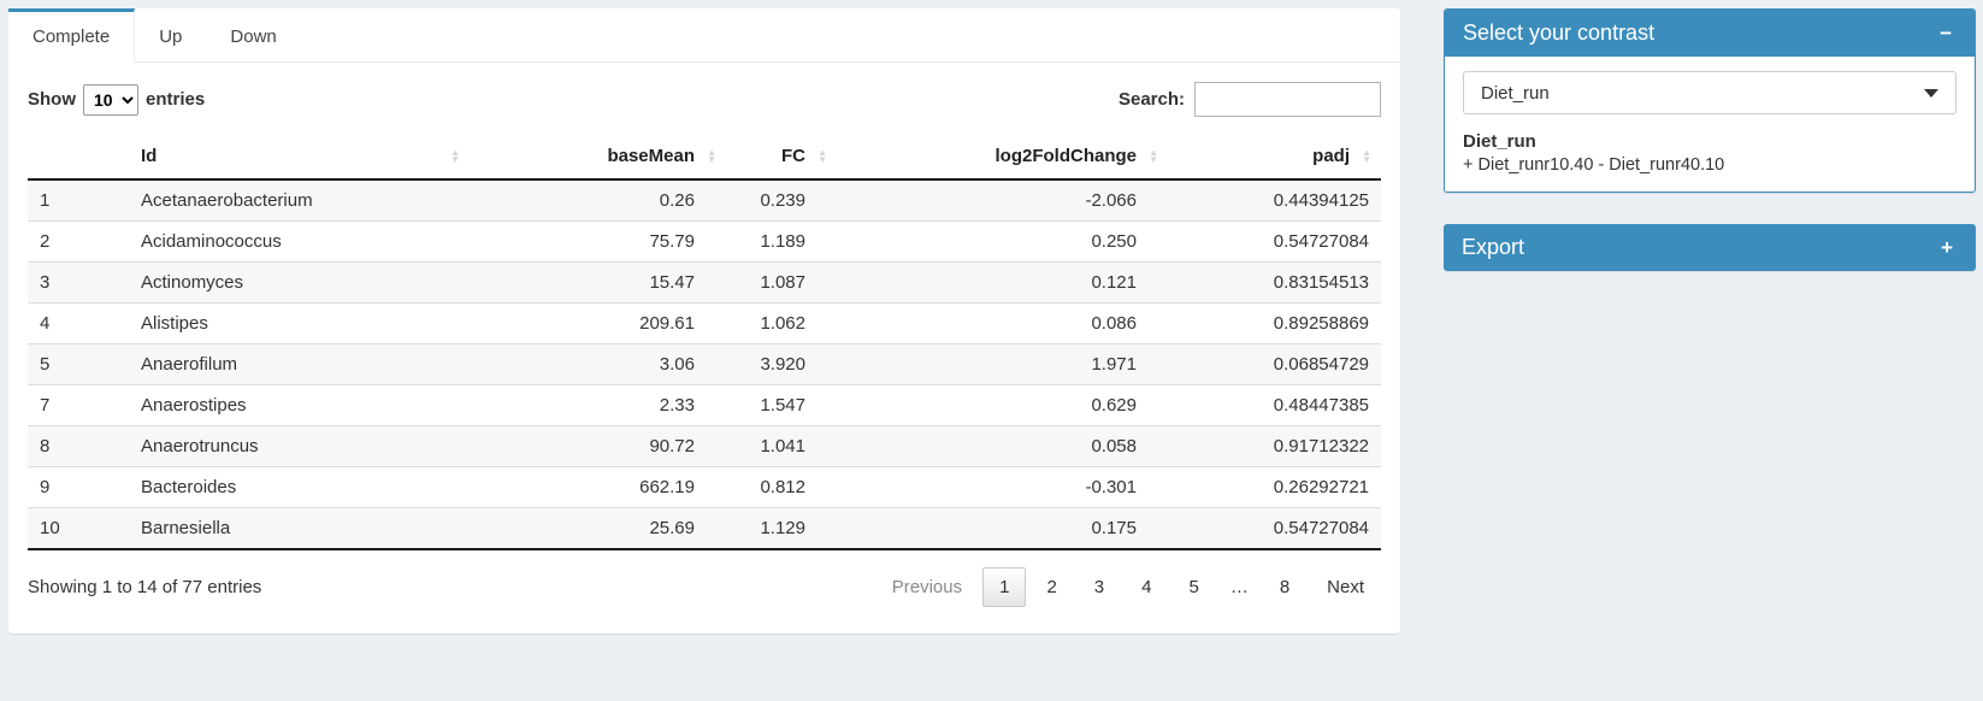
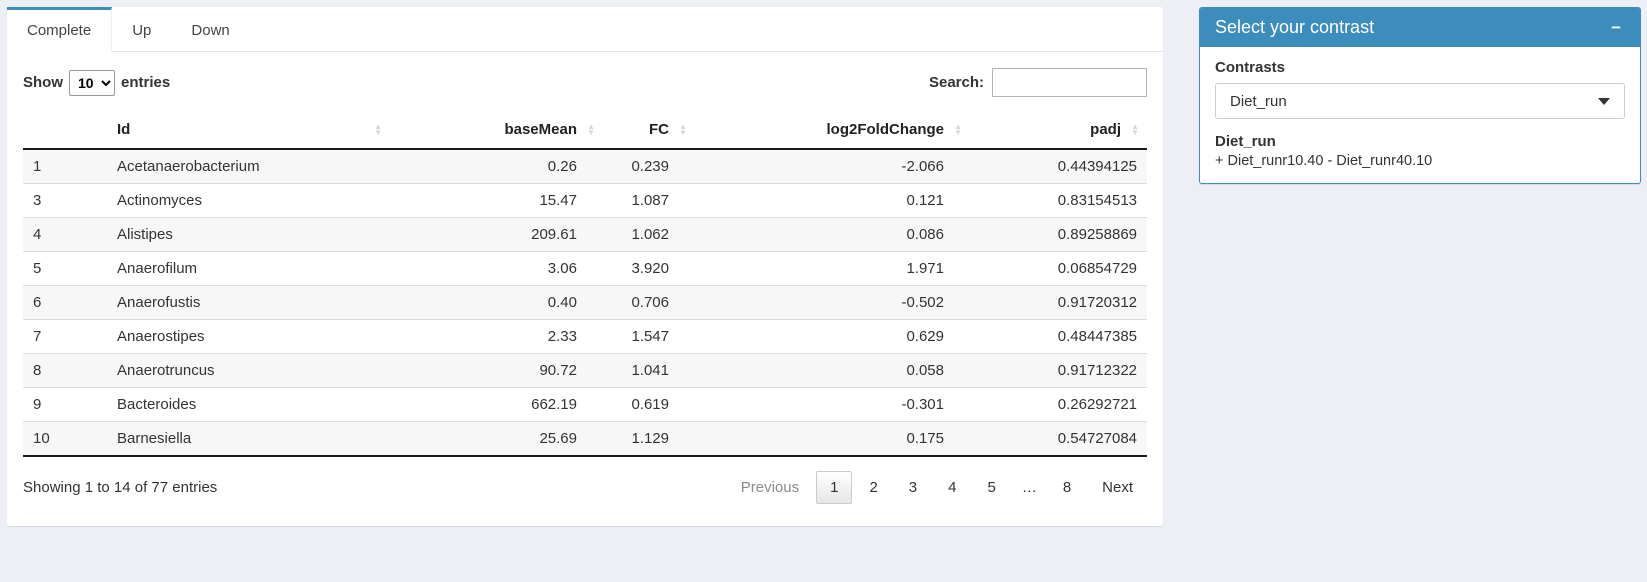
  Complete
  Up
  Down
  Show
  10
  entries
  Search:
  	Id ▲▼	baseMean ▲▼	FC ▲▼	log2FoldChange ▲▼	padj ▲▼
  1	Acetanaerobacterium	0.26	0.239	-2.066	0.44394125
- 2	Acidaminococcus	75.79	1.189	0.250	0.54727084
  3	Actinomyces	15.47	1.087	0.121	0.83154513
  4	Alistipes	209.61	1.062	0.086	0.89258869
  5	Anaerofilum	3.06	3.920	1.971	0.06854729
+ 6	Anaerofustis	0.40	0.706	-0.502	0.91720312
  7	Anaerostipes	2.33	1.547	0.629	0.48447385
  8	Anaerotruncus	90.72	1.041	0.058	0.91712322
- 9	Bacteroides	662.19	0.812	-0.301	0.26292721
+ 9	Bacteroides	662.19	0.619	-0.301	0.26292721
  10	Barnesiella	25.69	1.129	0.175	0.54727084
  Showing 1 to 14 of 77 entries
  Previous
  1
  2
  3
  4
  5
  …
  8
  Next
  Select your contrast
  −
+ Contrasts
  Diet_run
  Diet_run
  + Diet_runr10.40 - Diet_runr40.10
- Export
- +
